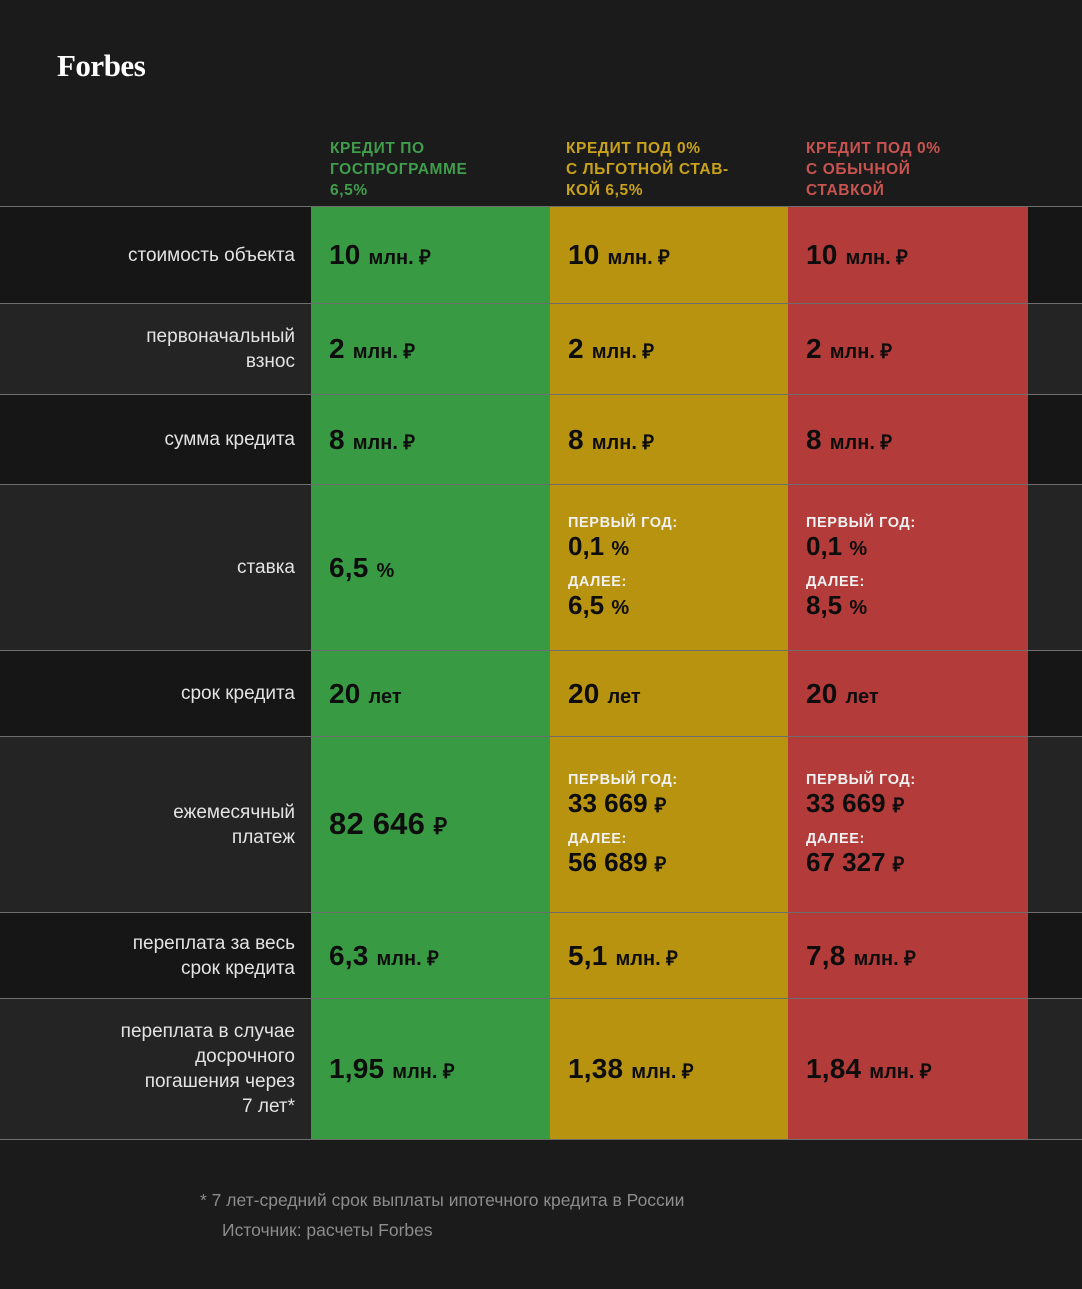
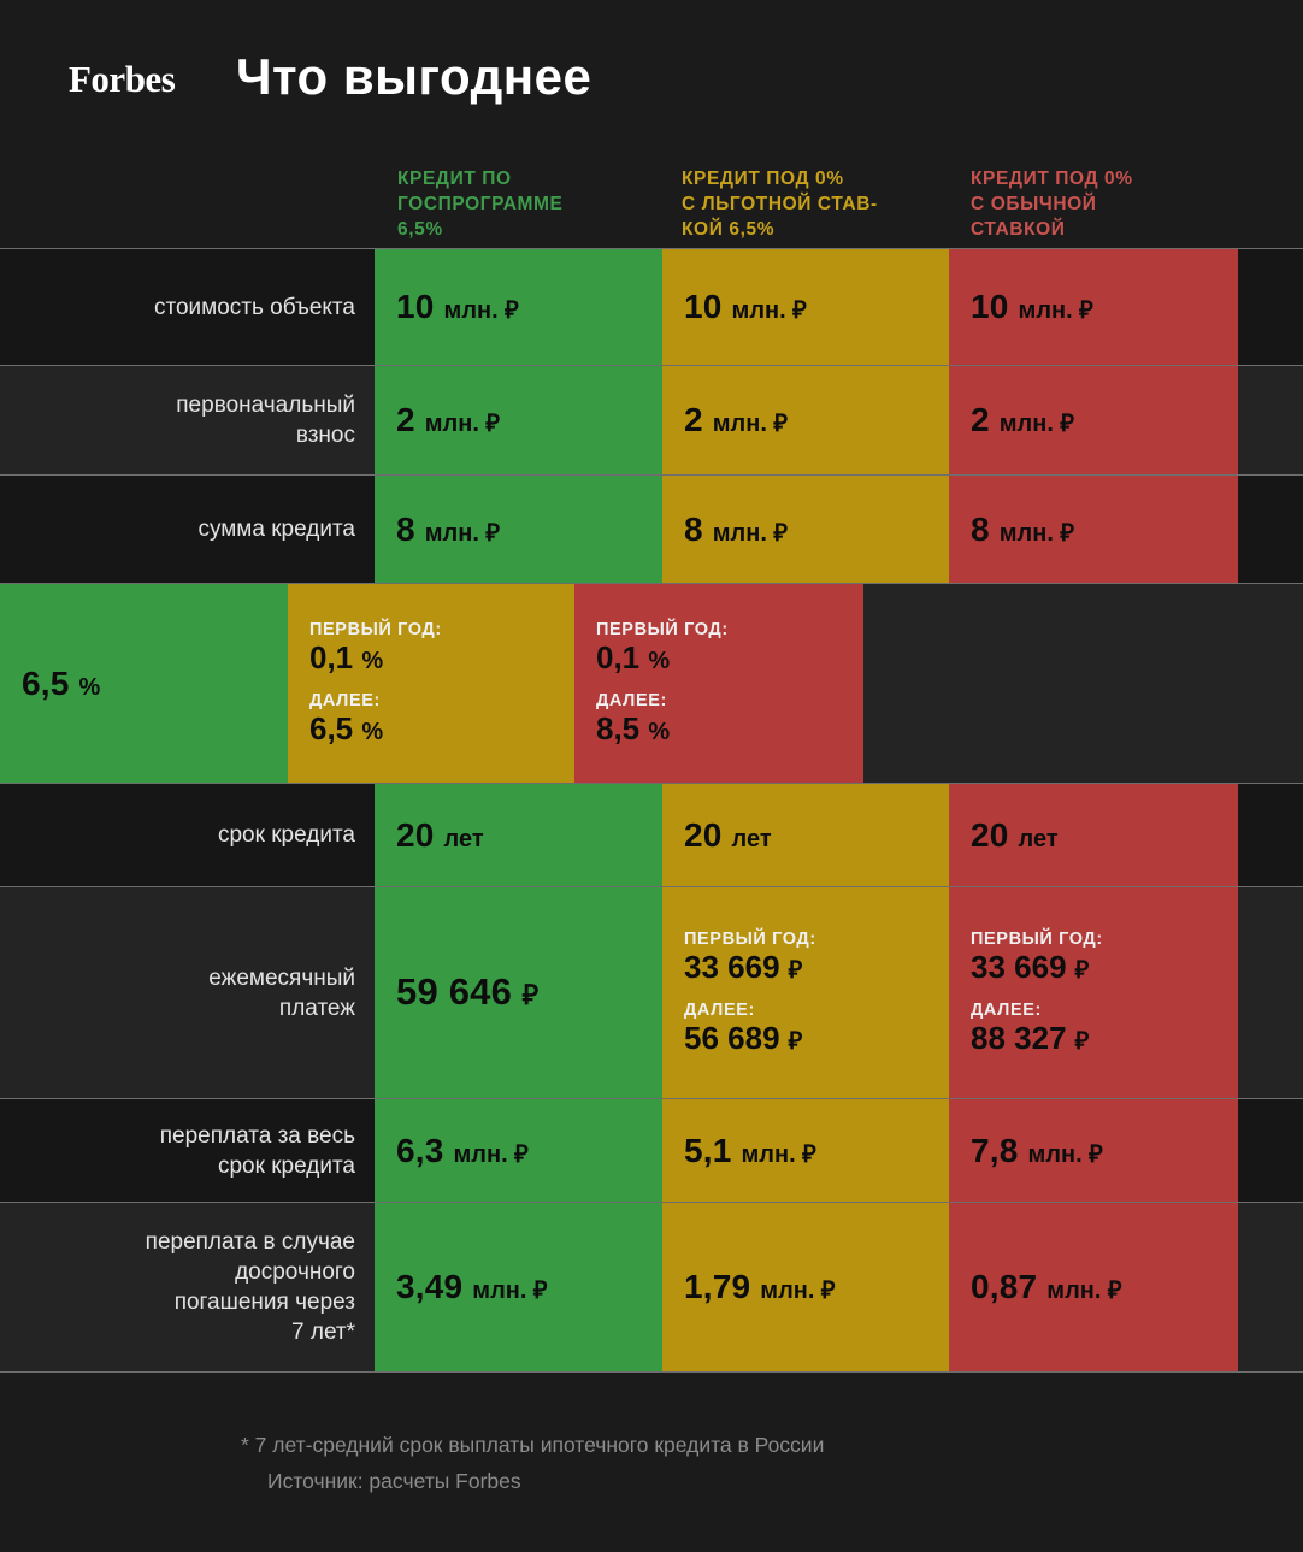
  Forbes
+ Что выгоднее
  КРЕДИТ ПО
  ГОСПРОГРАММЕ
  6,5%
  КРЕДИТ ПОД 0%
  С ЛЬГОТНОЙ СТАВ-
  КОЙ 6,5%
  КРЕДИТ ПОД 0%
  С ОБЫЧНОЙ
  СТАВКОЙ
  стоимость объекта
  10 млн. ₽
  10 млн. ₽
  10 млн. ₽
  первоначальный
  взнос
  2 млн. ₽
  2 млн. ₽
  2 млн. ₽
  сумма кредита
  8 млн. ₽
  8 млн. ₽
  8 млн. ₽
- ставка
  6,5 %
  ПЕРВЫЙ ГОД:
  0,1 %
  ДАЛЕЕ:
  6,5 %
  ПЕРВЫЙ ГОД:
  0,1 %
  ДАЛЕЕ:
  8,5 %
  срок кредита
  20 лет
  20 лет
  20 лет
  ежемесячный
  платеж
- 82 646 ₽
+ 59 646 ₽
  ПЕРВЫЙ ГОД:
  33 669 ₽
  ДАЛЕЕ:
  56 689 ₽
  ПЕРВЫЙ ГОД:
  33 669 ₽
  ДАЛЕЕ:
- 67 327 ₽
+ 88 327 ₽
  переплата за весь
  срок кредита
  6,3 млн. ₽
  5,1 млн. ₽
  7,8 млн. ₽
  переплата в случае
  досрочного
  погашения через
  7 лет*
- 1,95 млн. ₽
+ 3,49 млн. ₽
- 1,38 млн. ₽
+ 1,79 млн. ₽
- 1,84 млн. ₽
+ 0,87 млн. ₽
  * 7 лет-средний срок выплаты ипотечного кредита в России
  Источник: расчеты Forbes
